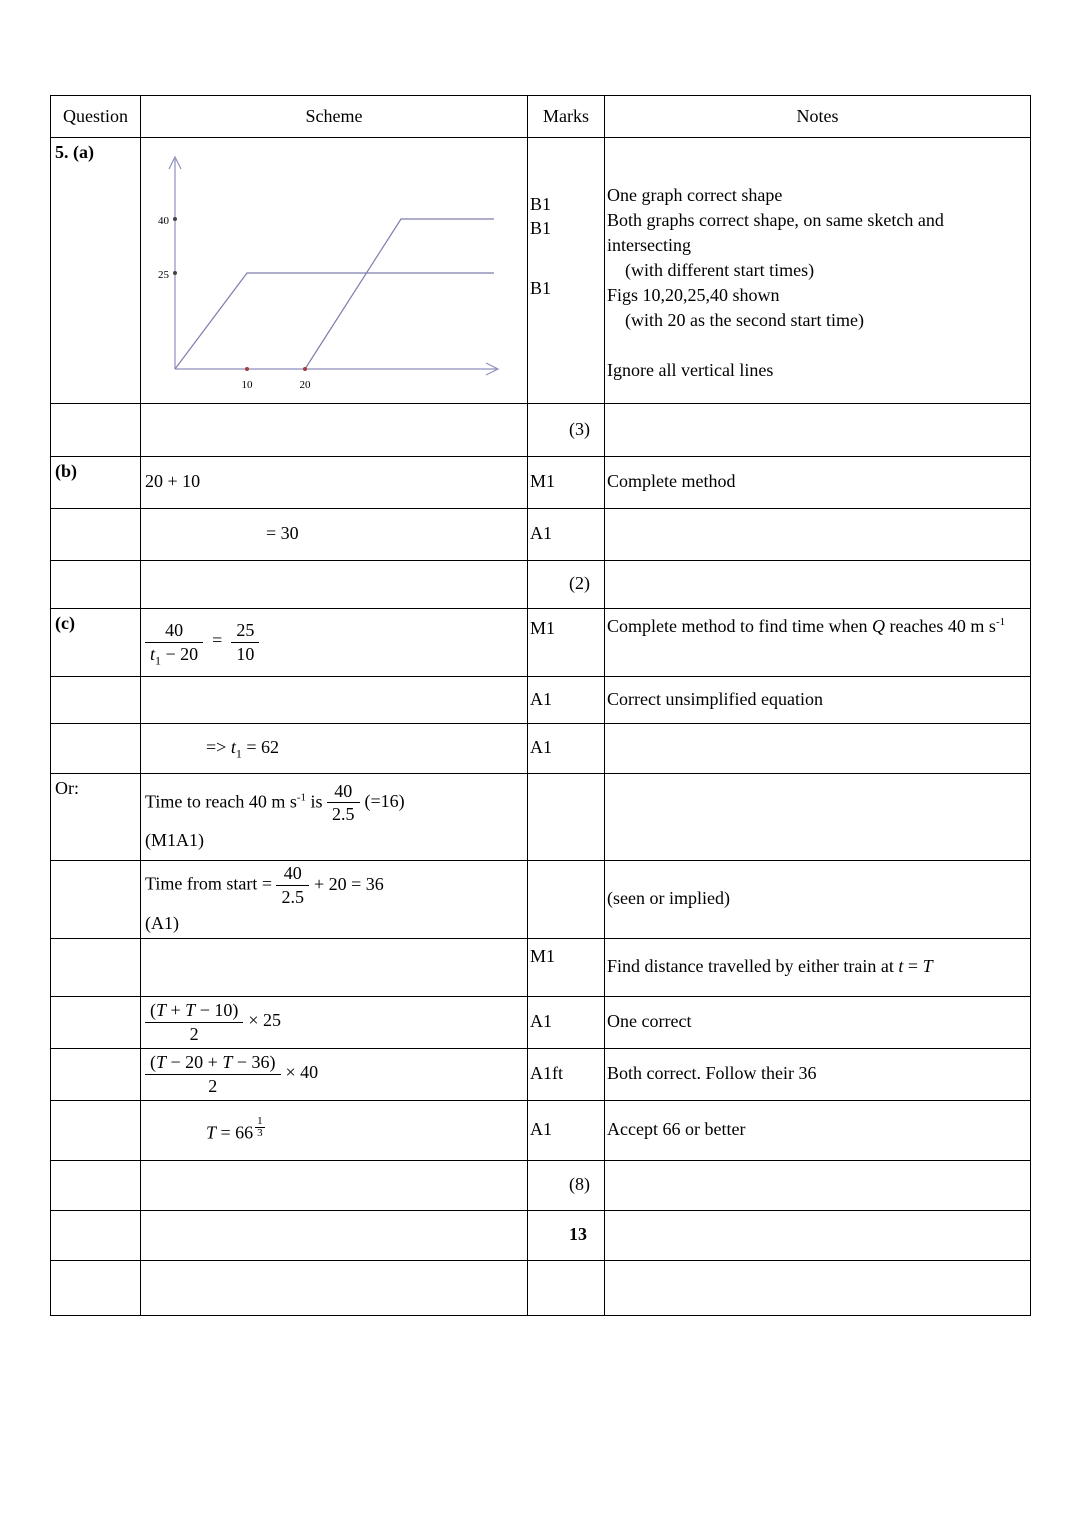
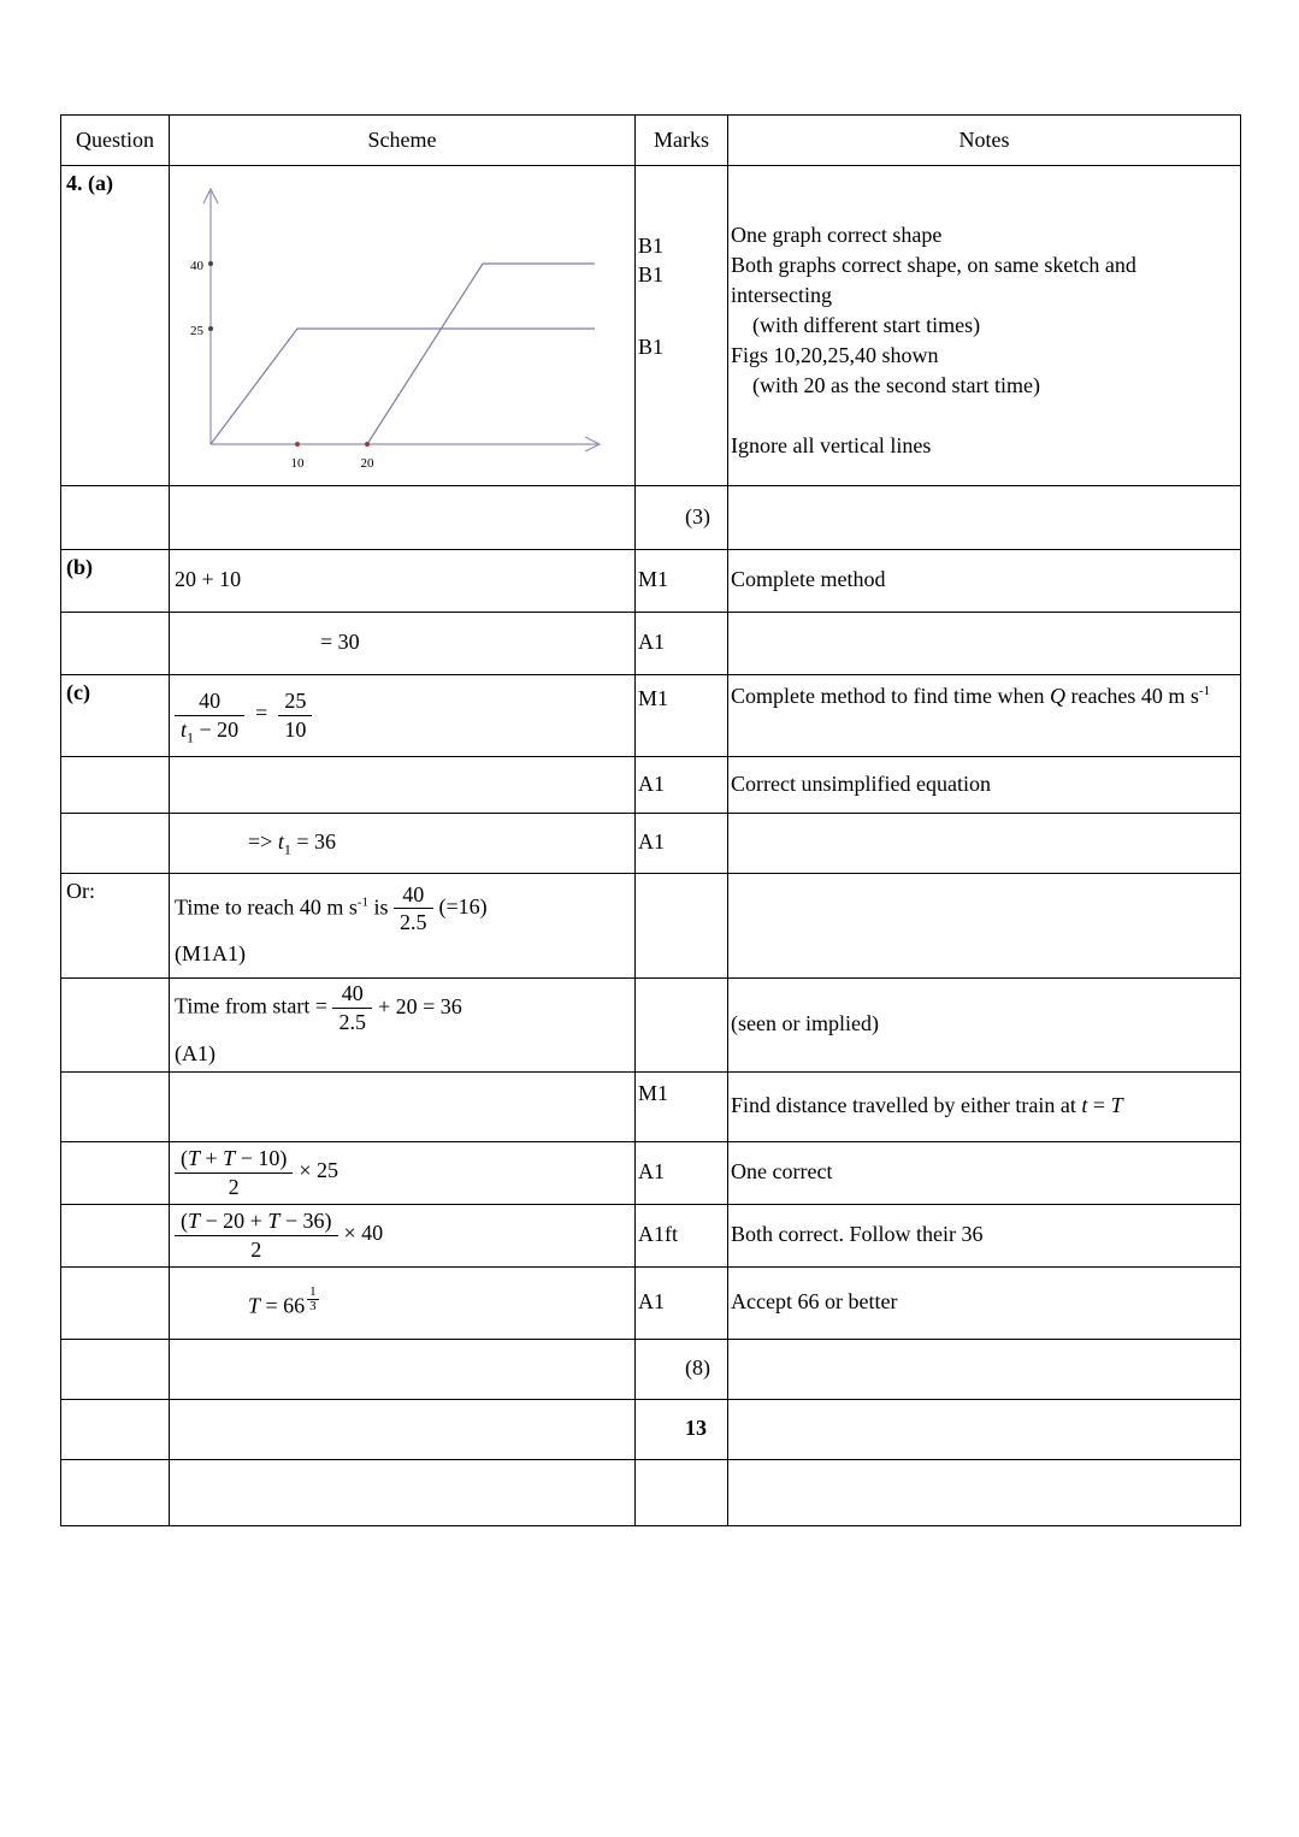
  Question	Scheme	Marks	Notes
- 5. (a)	40 25 10 20	B1 B1 B1	One graph correct shape Both graphs correct shape, on same sketch and intersecting (with different start times) Figs 10,20,25,40 shown (with 20 as the second start time) Ignore all vertical lines
+ 4. (a)	40 25 10 20	B1 B1 B1	One graph correct shape Both graphs correct shape, on same sketch and intersecting (with different start times) Figs 10,20,25,40 shown (with 20 as the second start time) Ignore all vertical lines
  		(3)
  (b)	20 + 10	M1	Complete method
  	= 30	A1
- 		(2)
  (c)	40t1 − 20=2510	M1	Complete method to find time when Q reaches 40 m s-1
  		A1	Correct unsimplified equation
- 	=> t1 = 62	A1
+ 	=> t1 = 36	A1
  Or:	Time to reach 40 m s-1 is 402.5(=16) (M1A1)
  	Time from start = 402.5+ 20 = 36 (A1)		(seen or implied)
  		M1	Find distance travelled by either train at t = T
  	(T + T − 10)2× 25	A1	One correct
  	(T − 20 + T − 36)2× 40	A1ft	Both correct. Follow their 36
  	T = 6613	A1	Accept 66 or better
  		(8)
  		13
